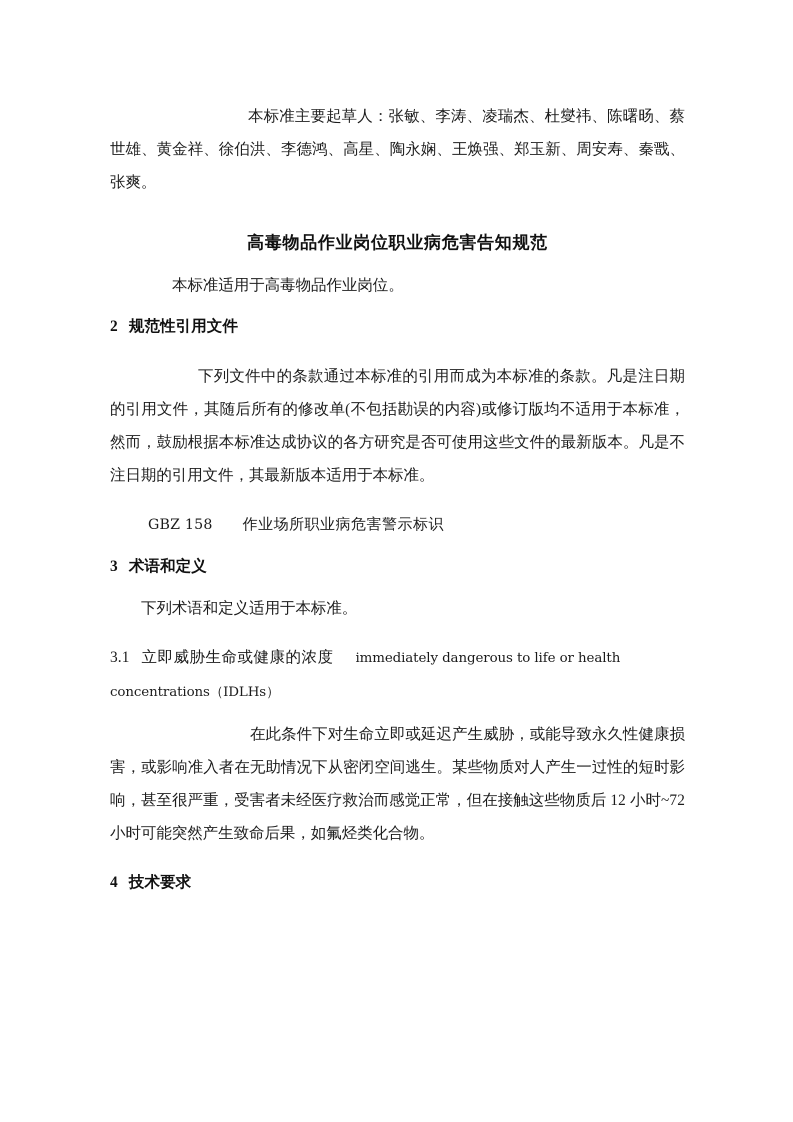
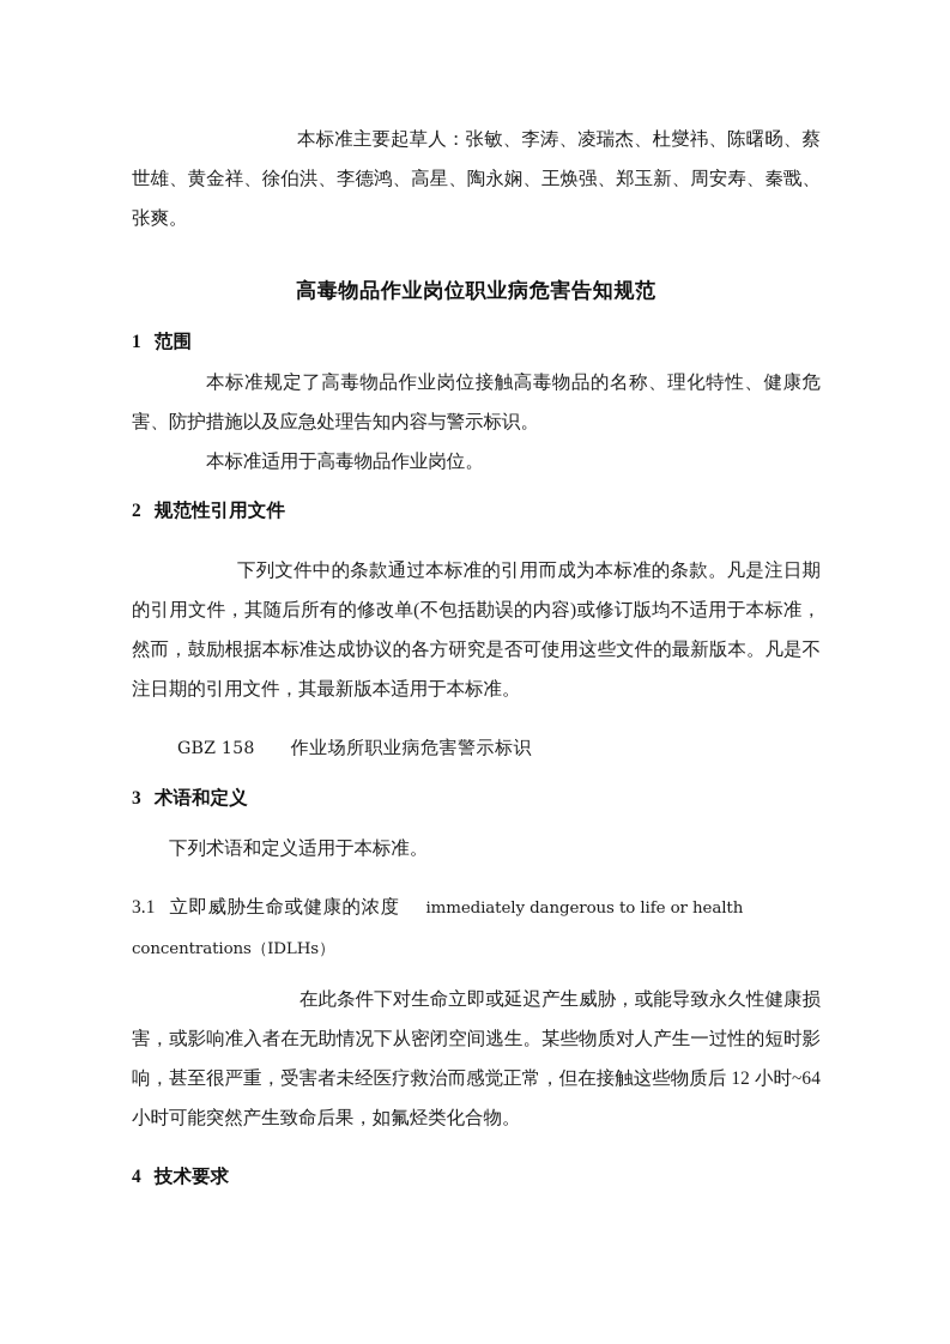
  本标准主要起草人：张敏、李涛、凌瑞杰、杜燮祎、陈曙旸、蔡世雄、黄金祥、徐伯洪、李德鸿、高星、陶永娴、王焕强、郑玉新、周安寿、秦戬、张爽。
  高毒物品作业岗位职业病危害告知规范
+ 1 范围
+ 本标准规定了高毒物品作业岗位接触高毒物品的名称、理化特性、健康危害、防护措施以及应急处理告知内容与警示标识。
  本标准适用于高毒物品作业岗位。
  2 规范性引用文件
  下列文件中的条款通过本标准的引用而成为本标准的条款。凡是注日期的引用文件，其随后所有的修改单(不包括勘误的内容)或修订版均不适用于本标准，然而，鼓励根据本标准达成协议的各方研究是否可使用这些文件的最新版本。凡是不注日期的引用文件，其最新版本适用于本标准。
  GBZ 158 作业场所职业病危害警示标识
  3 术语和定义
  下列术语和定义适用于本标准。
  3.1 立即威胁生命或健康的浓度 immediately dangerous to life or health
  concentrations（IDLHs）
- 在此条件下对生命立即或延迟产生威胁，或能导致永久性健康损害，或影响准入者在无助情况下从密闭空间逃生。某些物质对人产生一过性的短时影响，甚至很严重，受害者未经医疗救治而感觉正常，但在接触这些物质后 12 小时~72 小时可能突然产生致命后果，如氟烃类化合物。
+ 在此条件下对生命立即或延迟产生威胁，或能导致永久性健康损害，或影响准入者在无助情况下从密闭空间逃生。某些物质对人产生一过性的短时影响，甚至很严重，受害者未经医疗救治而感觉正常，但在接触这些物质后 12 小时~64 小时可能突然产生致命后果，如氟烃类化合物。
  4 技术要求
